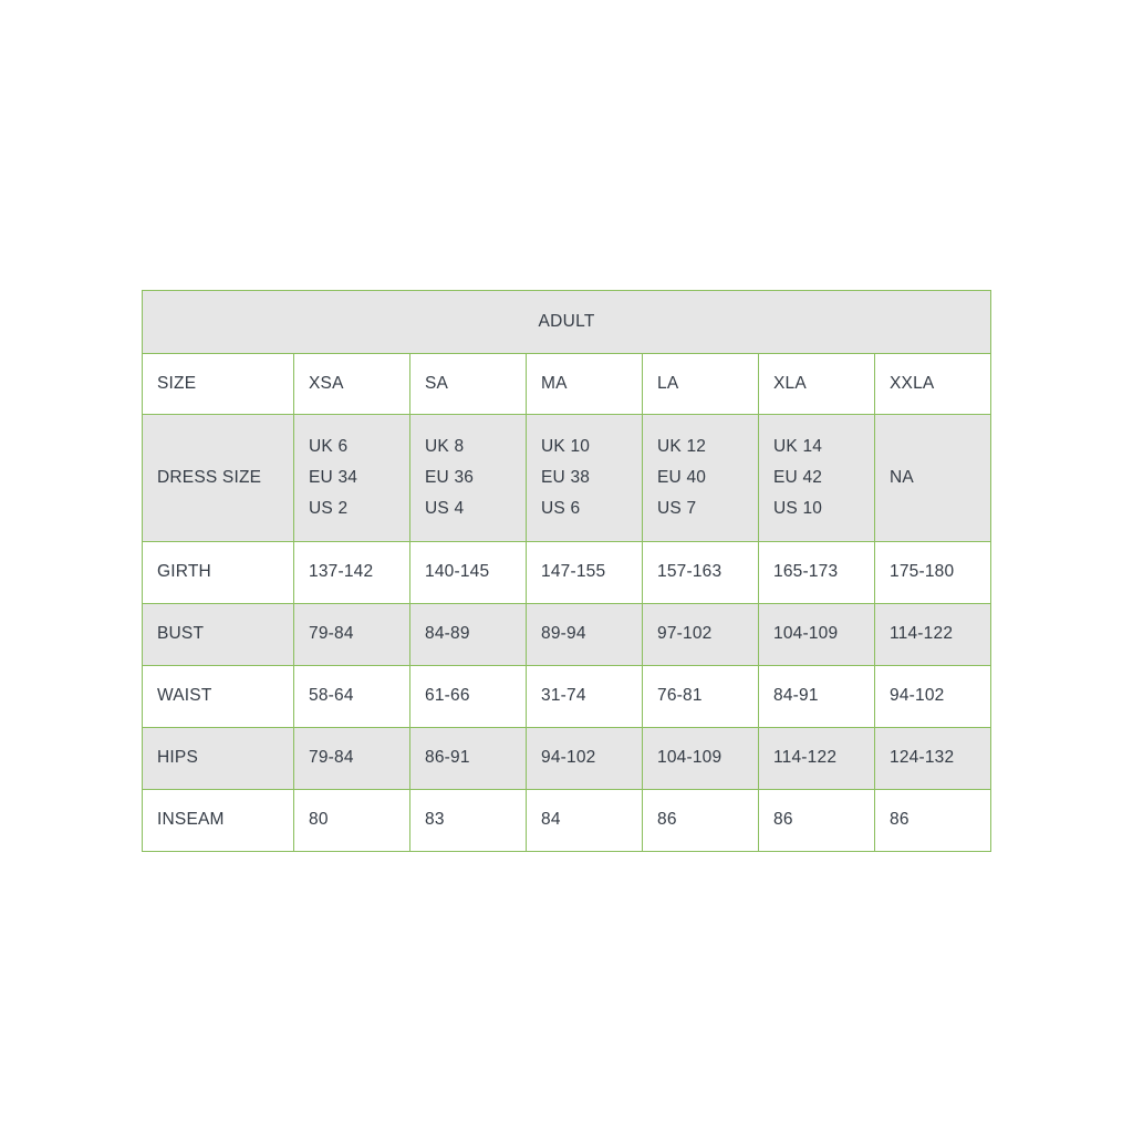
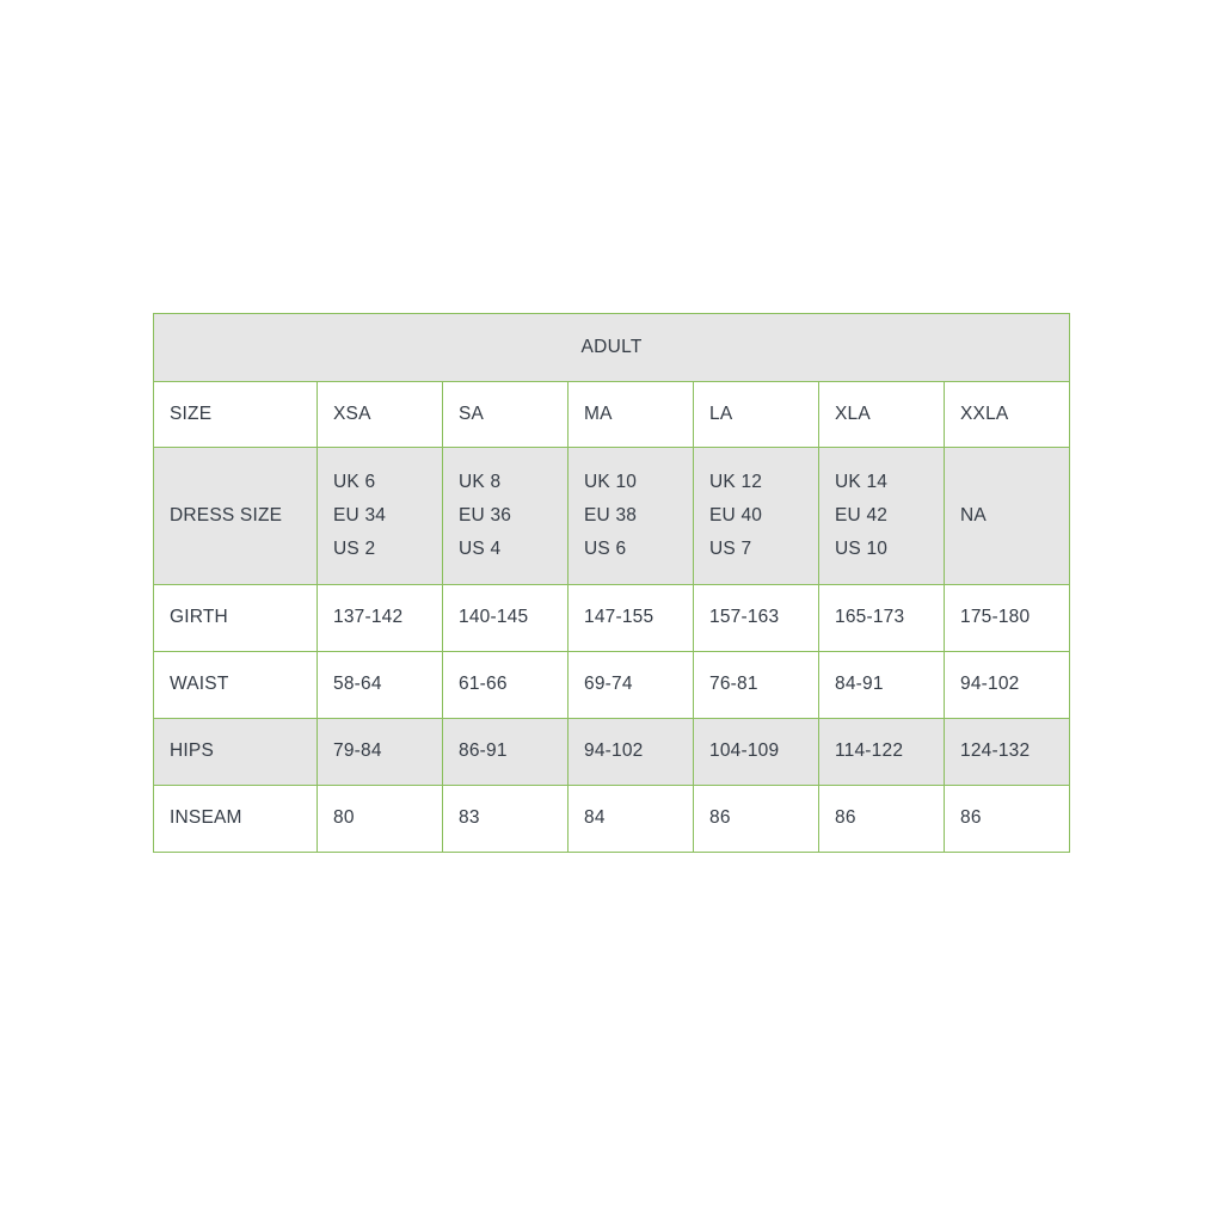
  ADULT
  SIZE	XSA	SA	MA	LA	XLA	XXLA
  DRESS SIZE	UK 6 EU 34 US 2	UK 8 EU 36 US 4	UK 10 EU 38 US 6	UK 12 EU 40 US 7	UK 14 EU 42 US 10	NA
  GIRTH	137-142	140-145	147-155	157-163	165-173	175-180
- BUST	79-84	84-89	89-94	97-102	104-109	114-122
- WAIST	58-64	61-66	31-74	76-81	84-91	94-102
+ WAIST	58-64	61-66	69-74	76-81	84-91	94-102
  HIPS	79-84	86-91	94-102	104-109	114-122	124-132
  INSEAM	80	83	84	86	86	86
